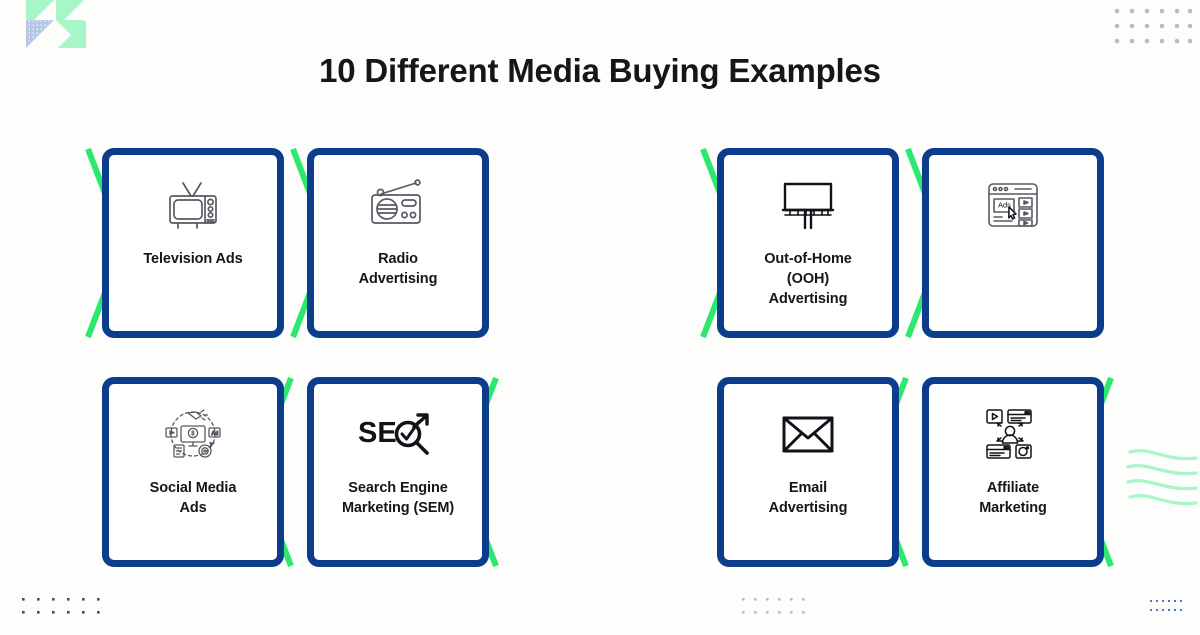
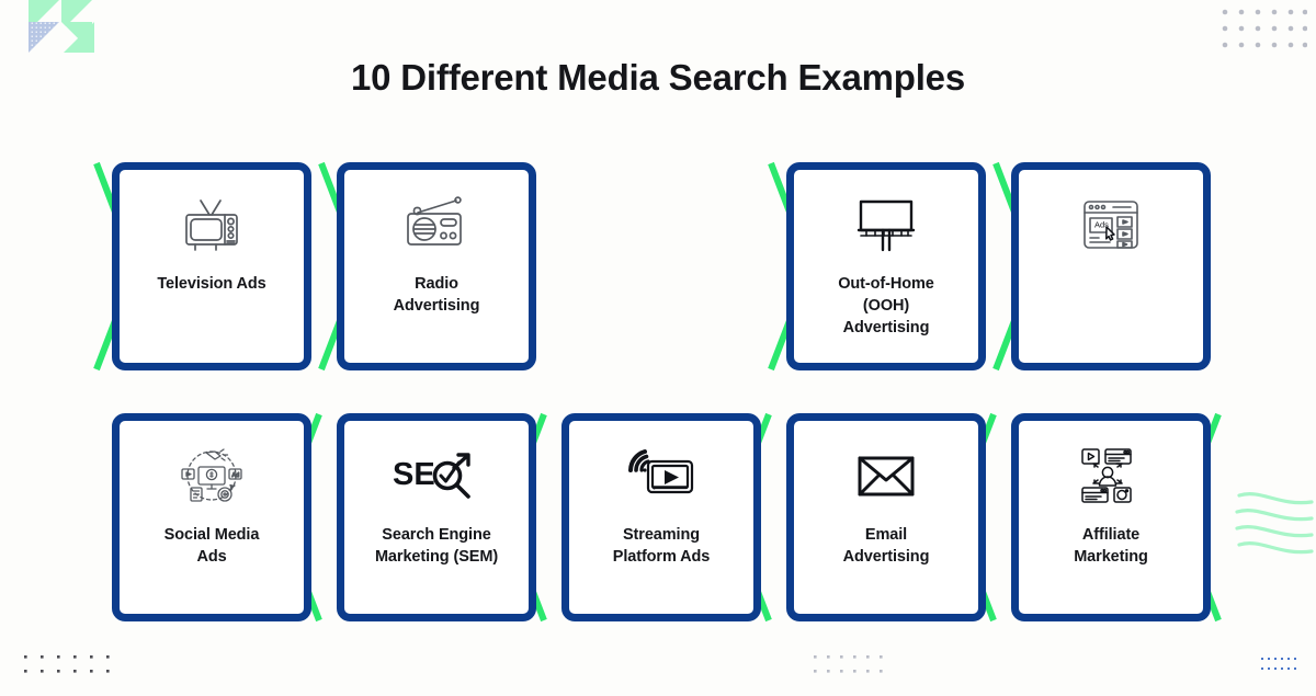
- 10 Different Media Buying Examples
+ 10 Different Media Search Examples
  Television Ads
  Radio
  Advertising
  Out-of-Home
  (OOH)
  Advertising
  Ads
  Social Media
  Ads
  SE
  Search Engine
  Marketing (SEM)
+ Streaming
+ Platform Ads
  Email
  Advertising
  Affiliate
  Marketing
